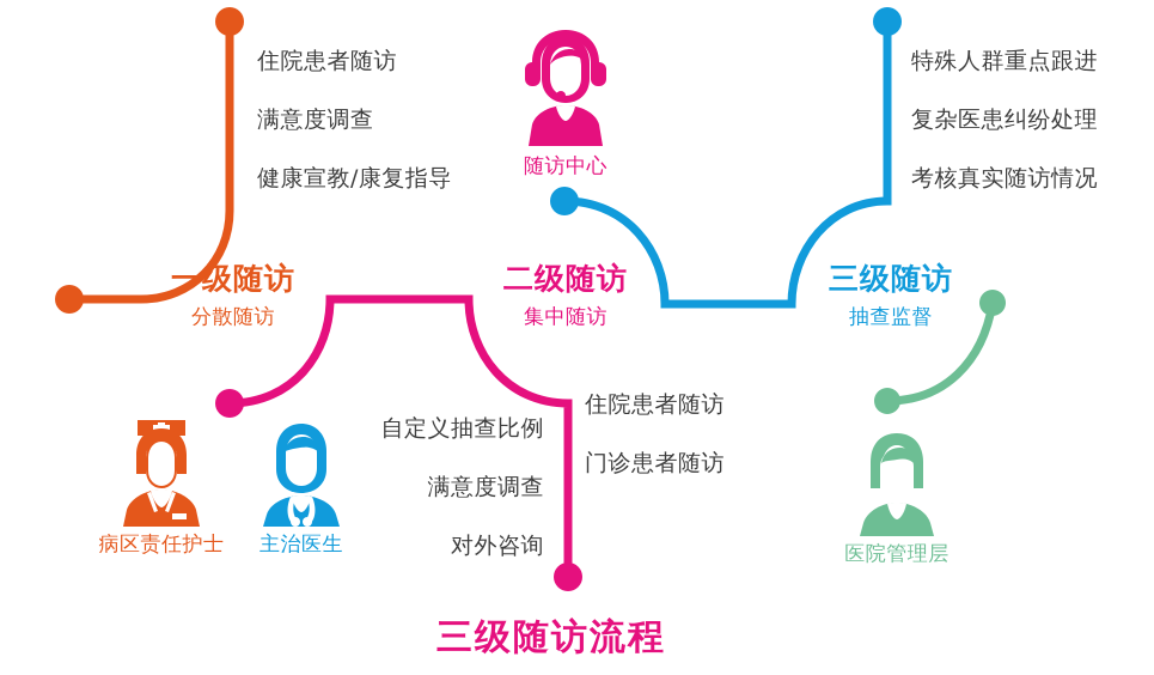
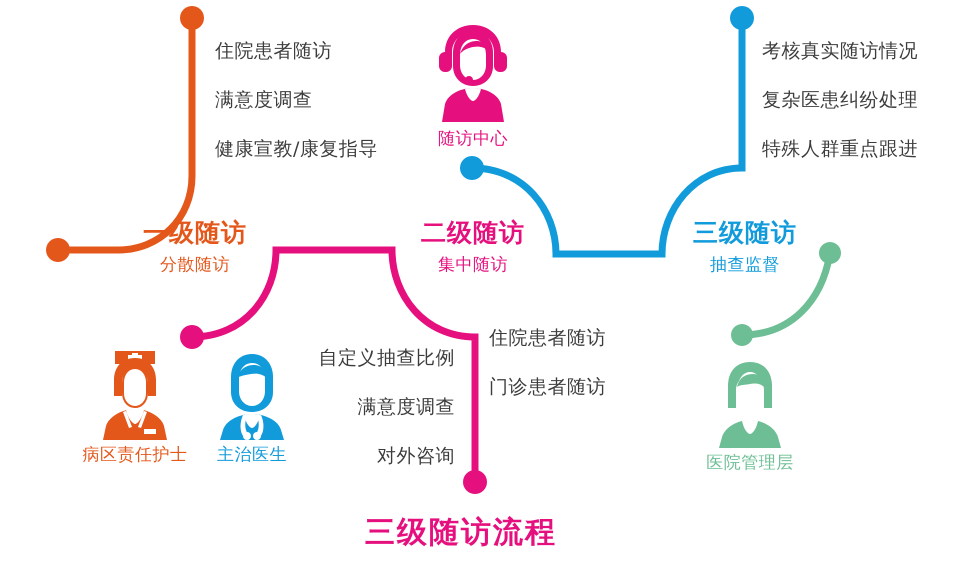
  住院患者随访
  满意度调查
  健康宣教/康复指导
- 特殊人群重点跟进
+ 考核真实随访情况
  复杂医患纠纷处理
- 考核真实随访情况
+ 特殊人群重点跟进
  自定义抽查比例
  满意度调查
  对外咨询
  住院患者随访
  门诊患者随访
  一级随访
  分散随访
  二级随访
  集中随访
  三级随访
  抽查监督
  随访中心
  病区责任护士
  主治医生
  医院管理层
  三级随访流程
